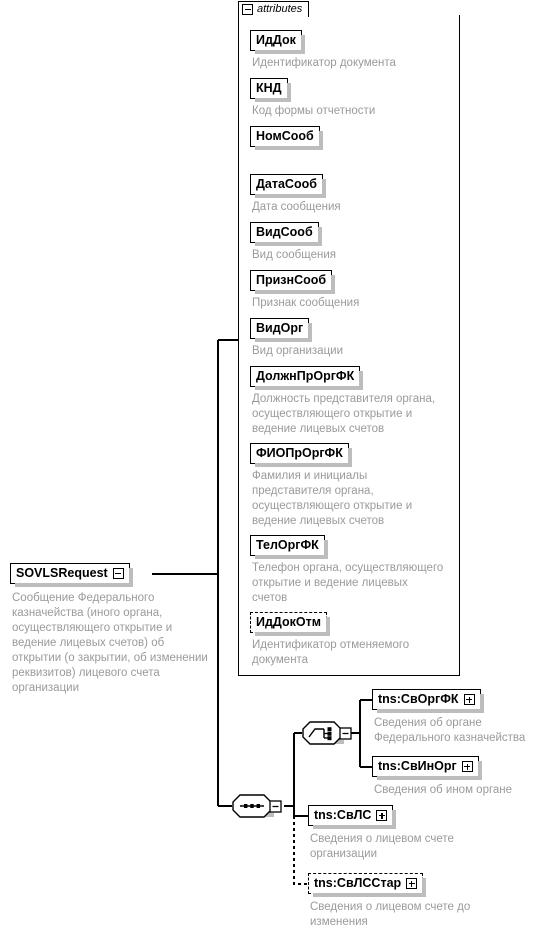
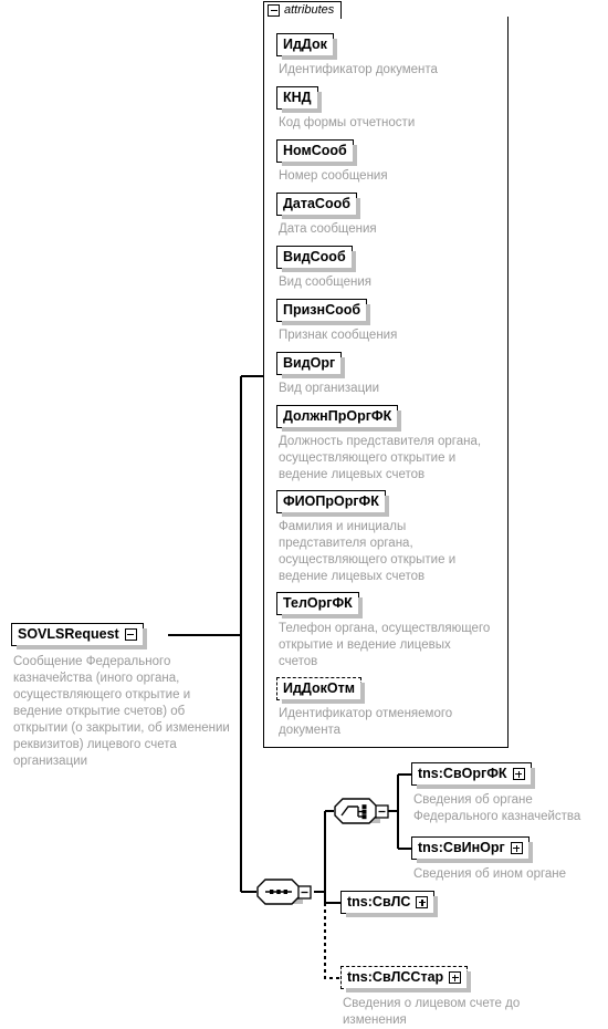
  attributes
  SOVLSRequest
- Сообщение Федерального казначейства (иного органа, осуществляющего открытие и ведение лицевых счетов) об открытии (о закрытии, об изменении реквизитов) лицевого счета организации
+ Сообщение Федерального казначейства (иного органа, осуществляющего открытие и ведение открытие счетов) об открытии (о закрытии, об изменении реквизитов) лицевого счета организации
  ИдДок
  Идентификатор документа
  КНД
  Код формы отчетности
  НомСооб
+ Номер сообщения
  ДатаСооб
  Дата сообщения
  ВидСооб
  Вид сообщения
  ПризнСооб
  Признак сообщения
  ВидОрг
  Вид организации
  ДолжнПрОргФК
  Должность представителя органа,
  осуществляющего открытие и
  ведение лицевых счетов
  ФИОПрОргФК
  Фамилия и инициалы
  представителя органа,
  осуществляющего открытие и
  ведение лицевых счетов
  ТелОргФК
  Телефон органа, осуществляющего
  открытие и ведение лицевых
  счетов
  ИдДокОтм
  Идентификатор отменяемого
  документа
  tns:СвОргФК
  Сведения об органе
  Федерального казначейства
  tns:СвИнОрг
  Сведения об ином органе
  tns:СвЛС
- Сведения о лицевом счете
- организации
  tns:СвЛССтар
  Сведения о лицевом счете до
  изменения
